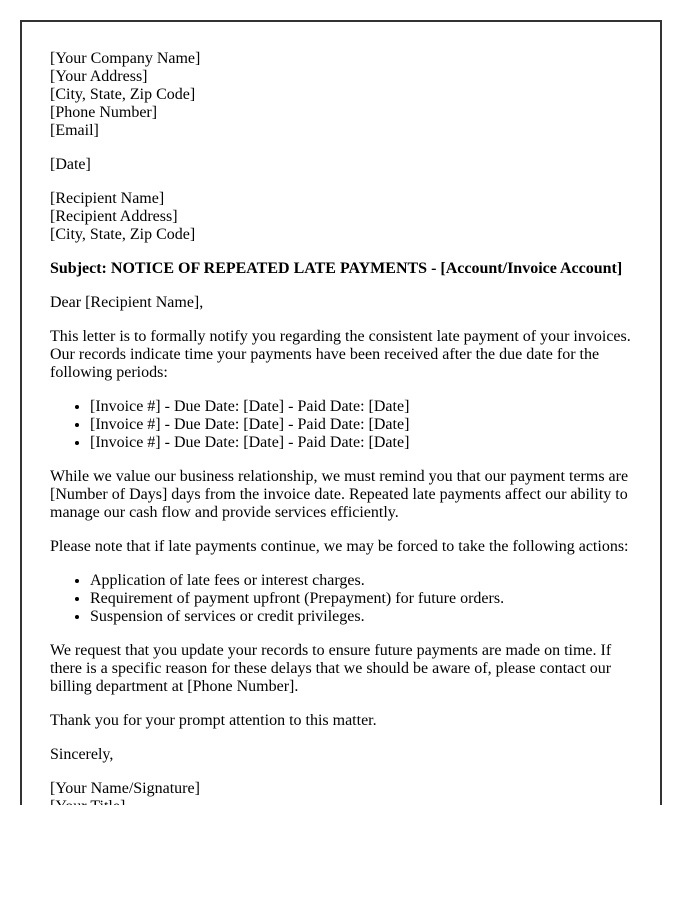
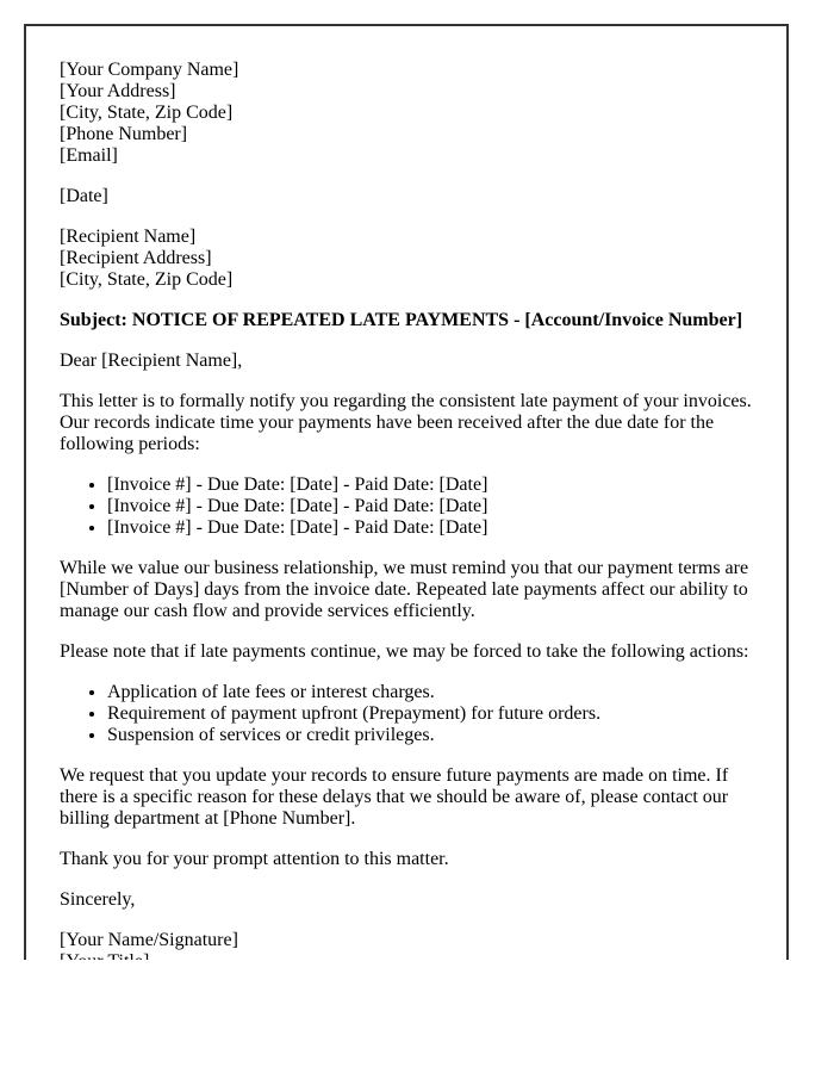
  [Your Company Name]
  [Your Address]
  [City, State, Zip Code]
  [Phone Number]
  [Email]
  [Date]
  [Recipient Name]
  [Recipient Address]
  [City, State, Zip Code]
- Subject: NOTICE OF REPEATED LATE PAYMENTS - [Account/Invoice Account]
+ Subject: NOTICE OF REPEATED LATE PAYMENTS - [Account/Invoice Number]
  Dear [Recipient Name],
  This letter is to formally notify you regarding the consistent late payment of your invoices. Our records indicate time your payments have been received after the due date for the following periods:
  [Invoice #] - Due Date: [Date] - Paid Date: [Date]
  [Invoice #] - Due Date: [Date] - Paid Date: [Date]
  [Invoice #] - Due Date: [Date] - Paid Date: [Date]
  While we value our business relationship, we must remind you that our payment terms are [Number of Days] days from the invoice date. Repeated late payments affect our ability to manage our cash flow and provide services efficiently.
  Please note that if late payments continue, we may be forced to take the following actions:
  Application of late fees or interest charges.
  Requirement of payment upfront (Prepayment) for future orders.
  Suspension of services or credit privileges.
  We request that you update your records to ensure future payments are made on time. If there is a specific reason for these delays that we should be aware of, please contact our billing department at [Phone Number].
  Thank you for your prompt attention to this matter.
  Sincerely,
  [Your Name/Signature]
